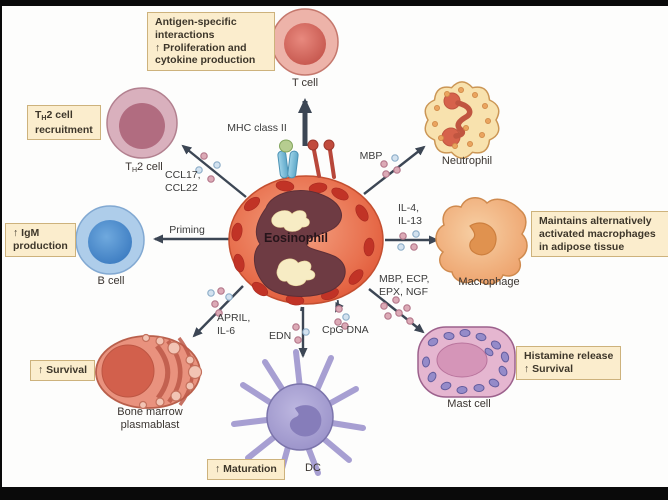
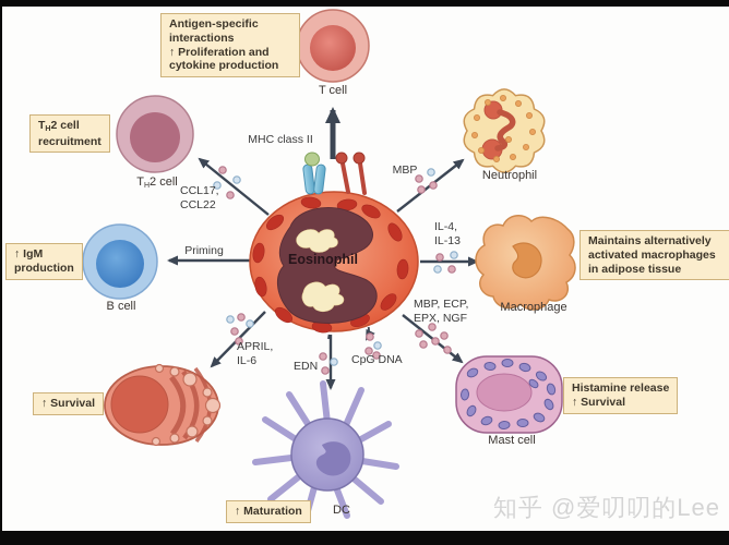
  Antigen-specific
  interactions
  ↑ Proliferation and
  cytokine production
  T 2 cell recruitment
  ↑ IgM
  production
  ↑ Survival
  ↑ Maturation
  Histamine release
  ↑ Survival
  Maintains alternatively
  activated macrophages
  in adipose tissue
  T cell
  T 2 cell
  B cell
- Bone marrow
- plasmablast
  DC
  Mast cell
  Macrophage
  Neutrophil
  Eosinophil
  MHC class II
  MBP
  IL-4,
  IL-13
  MBP, ECP,
  EPX, NGF
  CpG DNA
  EDN
  APRIL,
  IL-6
  Priming
  CCL17,
  CCL22
+ 知乎 @爱叨叨的Lee
